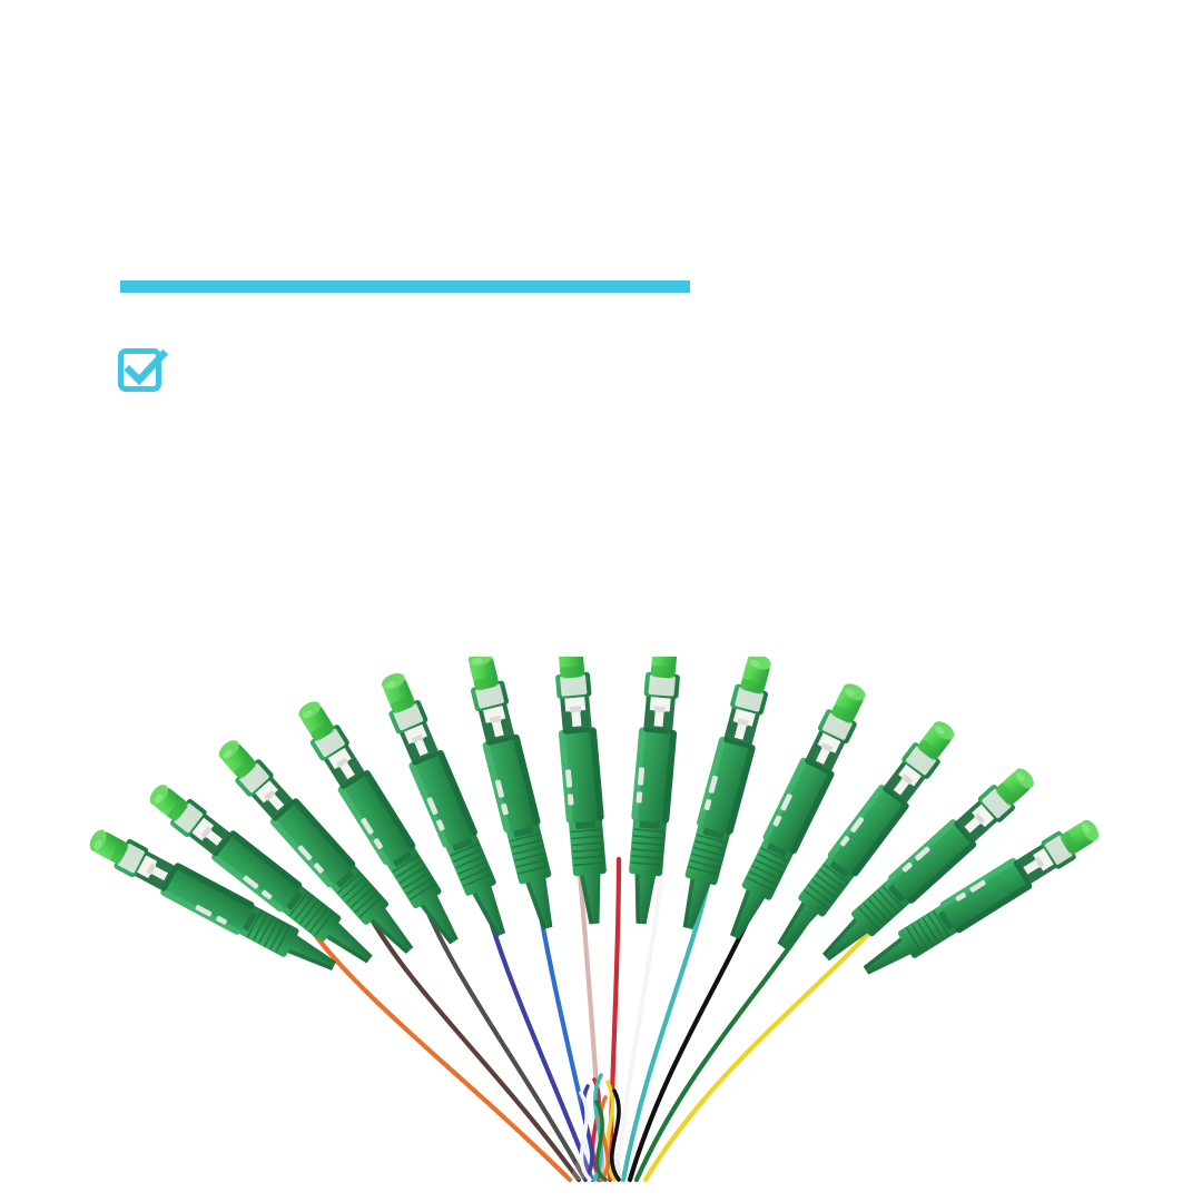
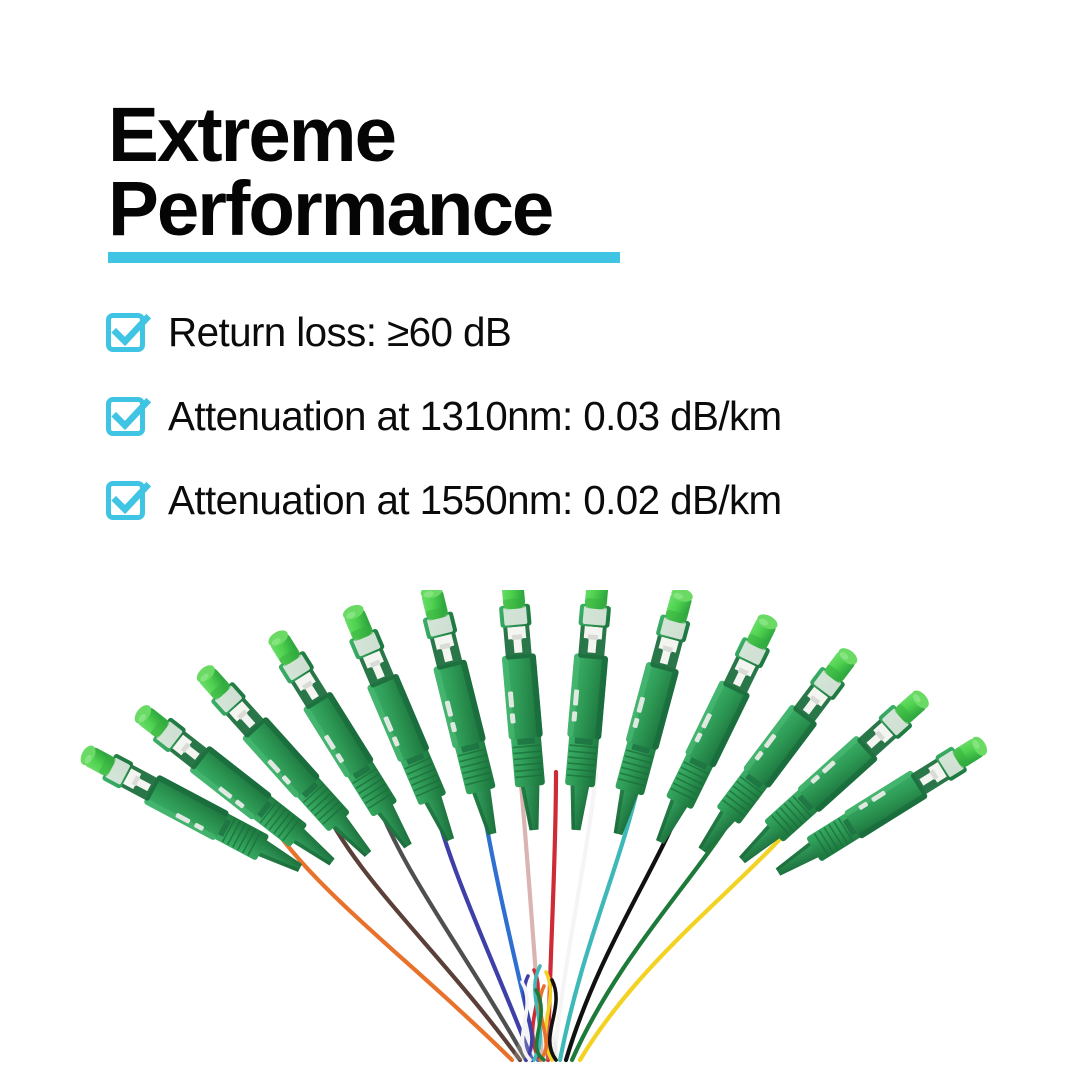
+ Extreme
+ Performance
+ Return loss: ≥60 dB
+ Attenuation at 1310nm: 0.03 dB/km
+ Attenuation at 1550nm: 0.02 dB/km
